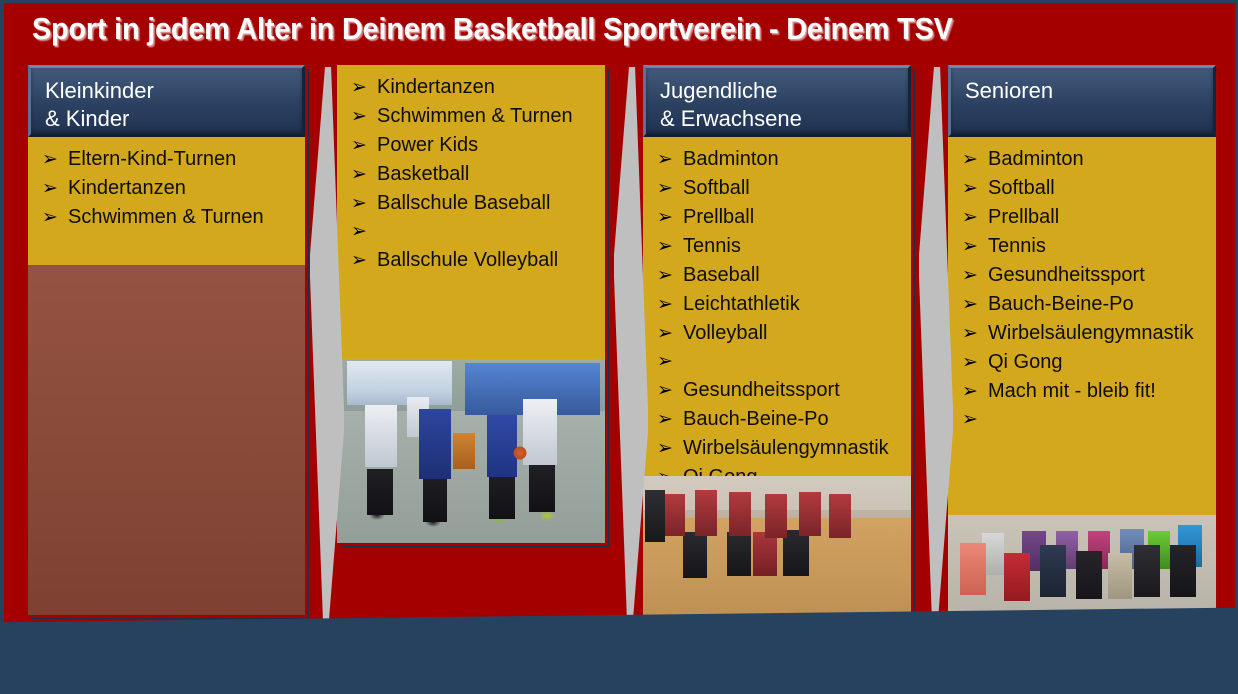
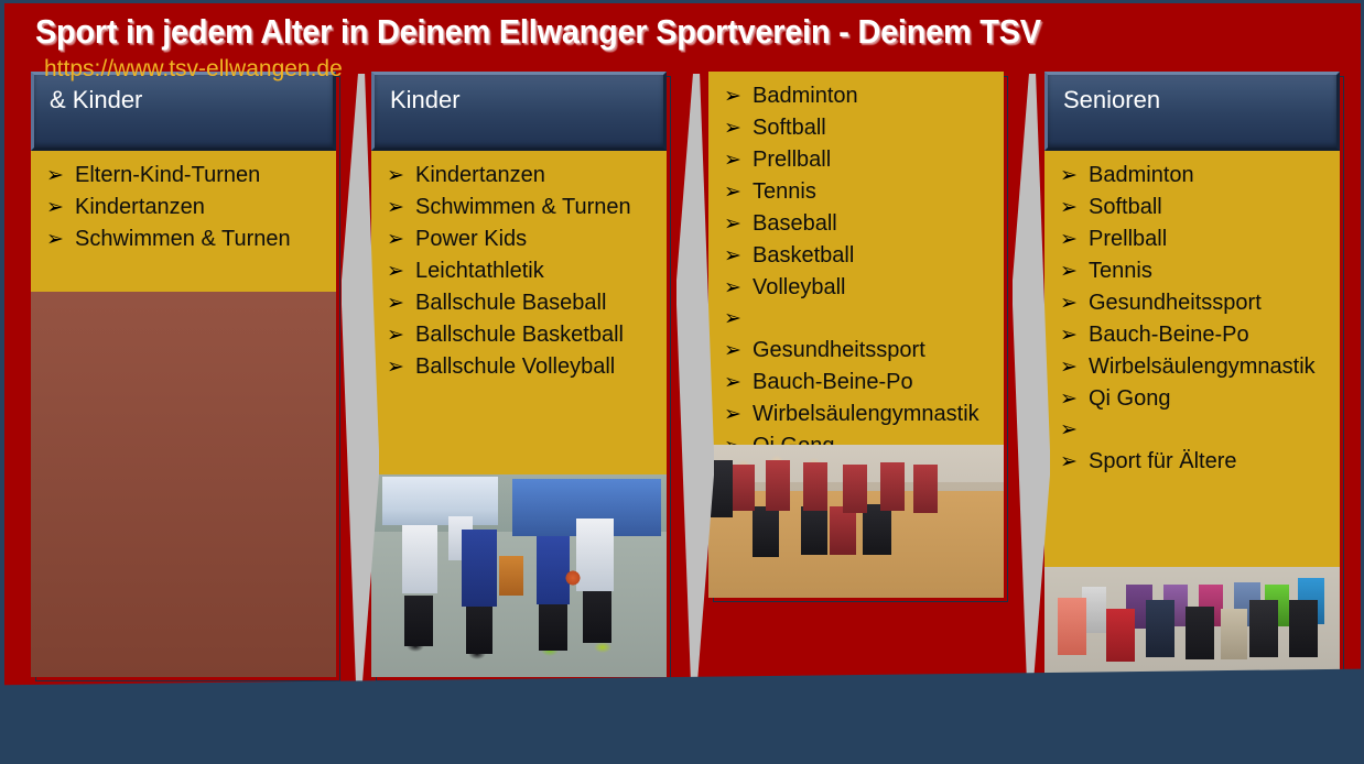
- Sport in jedem Alter in Deinem Basketball Sportverein - Deinem TSV
+ Sport in jedem Alter in Deinem Ellwanger Sportverein - Deinem TSV
- Kleinkinder
  & Kinder
  ➢
  Eltern-Kind-Turnen
  ➢
  Kindertanzen
  ➢
  Schwimmen & Turnen
+ Kinder
  ➢
  Kindertanzen
  ➢
  Schwimmen & Turnen
  ➢
  Power Kids
  ➢
- Basketball
+ Leichtathletik
  ➢
  Ballschule Baseball
  ➢
+ Ballschule Basketball
  ➢
  Ballschule Volleyball
- Jugendliche
- & Erwachsene
  ➢
  Badminton
  ➢
  Softball
  ➢
  Prellball
  ➢
  Tennis
  ➢
  Baseball
  ➢
- Leichtathletik
+ Basketball
  ➢
  Volleyball
  ➢
  ➢
  Gesundheitssport
  ➢
  Bauch-Beine-Po
  ➢
  Wirbelsäulengymnastik
  Senioren
  ➢
  Badminton
  ➢
  Softball
  ➢
  Prellball
  ➢
  Tennis
  ➢
  Gesundheitssport
  ➢
  Bauch-Beine-Po
  ➢
  Wirbelsäulengymnastik
  ➢
  Qi Gong
  ➢
- Mach mit - bleib fit!
  ➢
+ Sport für Ältere
+ https://www.tsv-ellwangen.de
